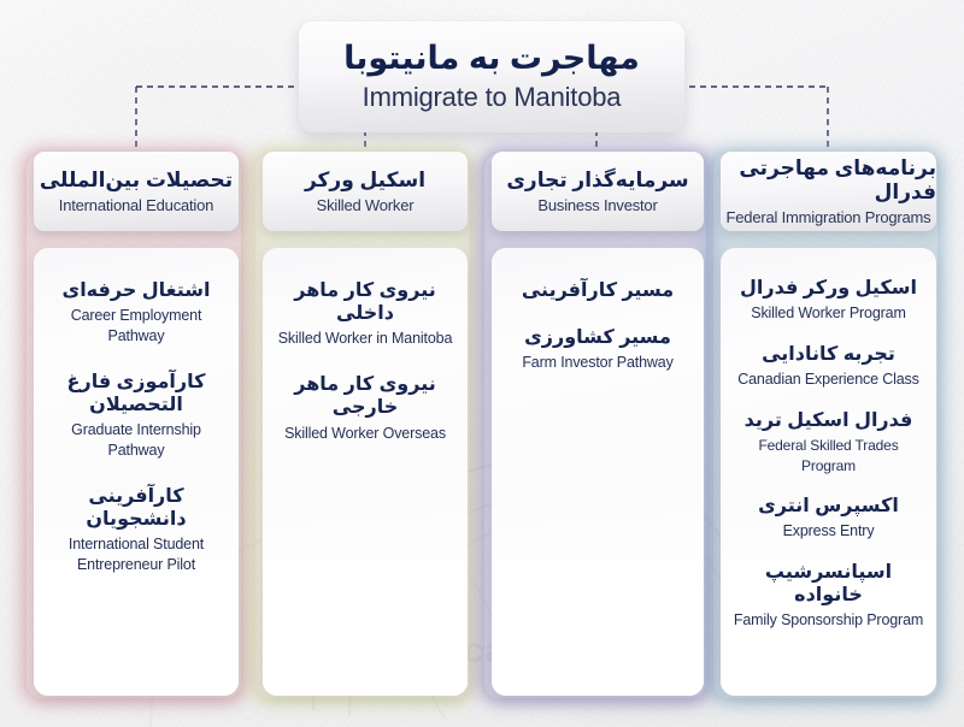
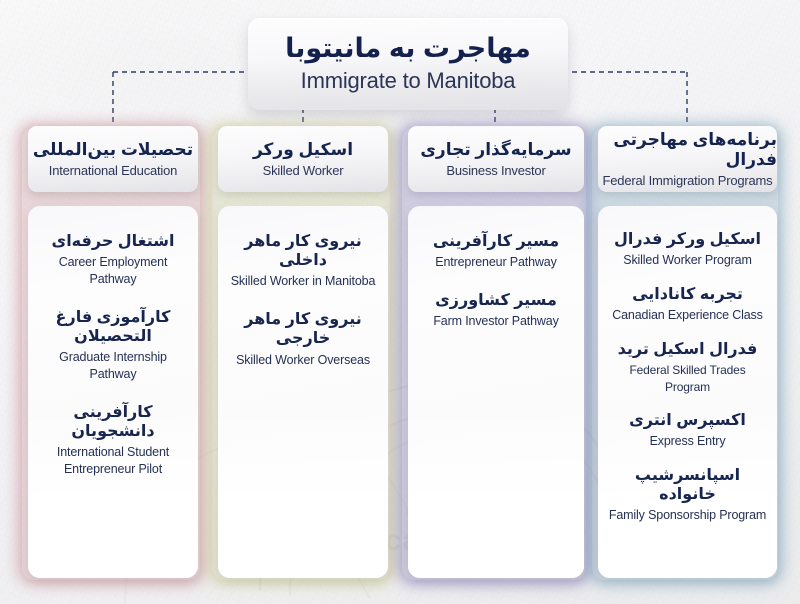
  مهاجرت به مانیتوبا
  Immigrate to Manitoba
  تحصیلات بین‌المللی
  International Education
  اشتغال حرفه‌ای
  Career Employment Pathway
  کارآموزی فارغ التحصیلان
  Graduate Internship Pathway
  کارآفرینی دانشجویان
  International Student
  Entrepreneur Pilot
  اسکیل ورکر
  Skilled Worker
  نیروی کار ماهر داخلی
  Skilled Worker in Manitoba
  نیروی کار ماهر خارجی
  Skilled Worker Overseas
  سرمایه‌گذار تجاری
  Business Investor
  مسیر کارآفرینی
+ Entrepreneur Pathway
  مسیر کشاورزی
  Farm Investor Pathway
  برنامه‌های مهاجرتی فدرال
  Federal Immigration Programs
  اسکیل ورکر فدرال
  Skilled Worker Program
  تجربه کانادایی
  Canadian Experience Class
  فدرال اسکیل ترید
  Federal Skilled Trades Program
  اکسپرس انتری
  Express Entry
  اسپانسرشیپ خانواده
  Family Sponsorship Program
